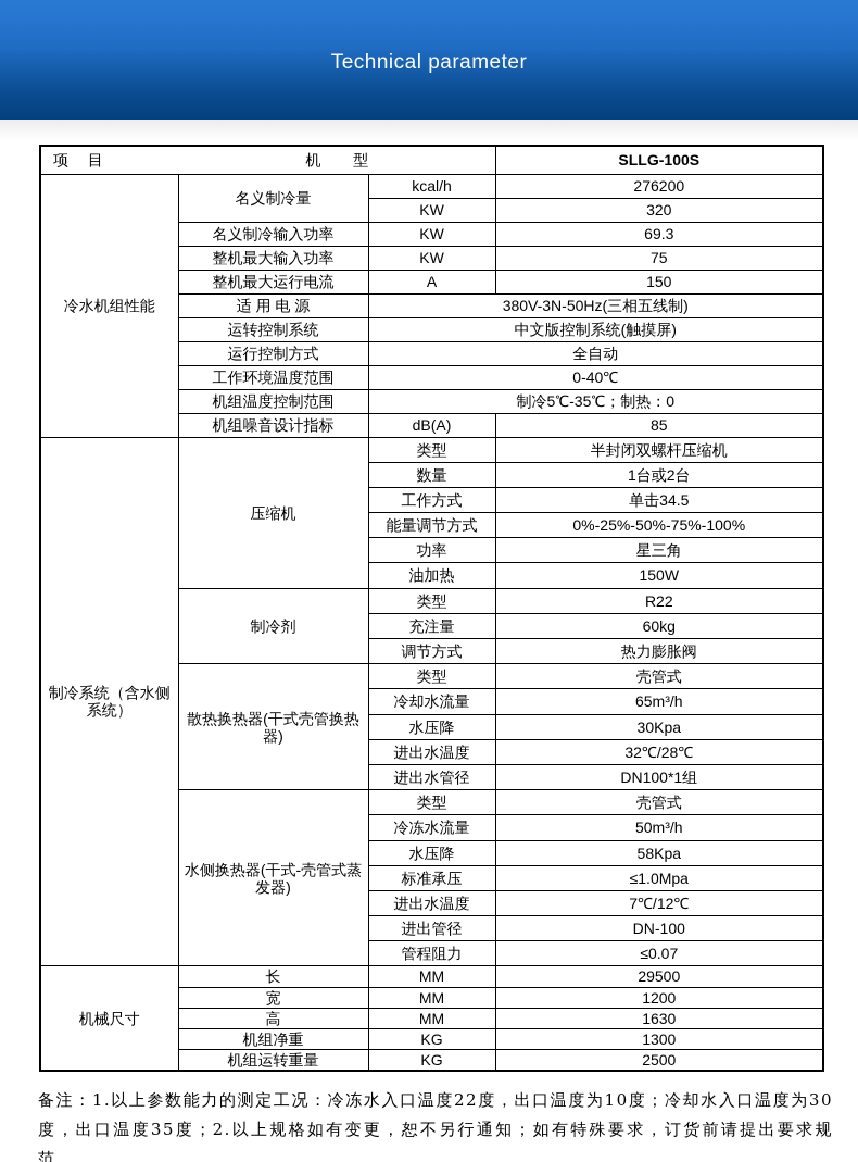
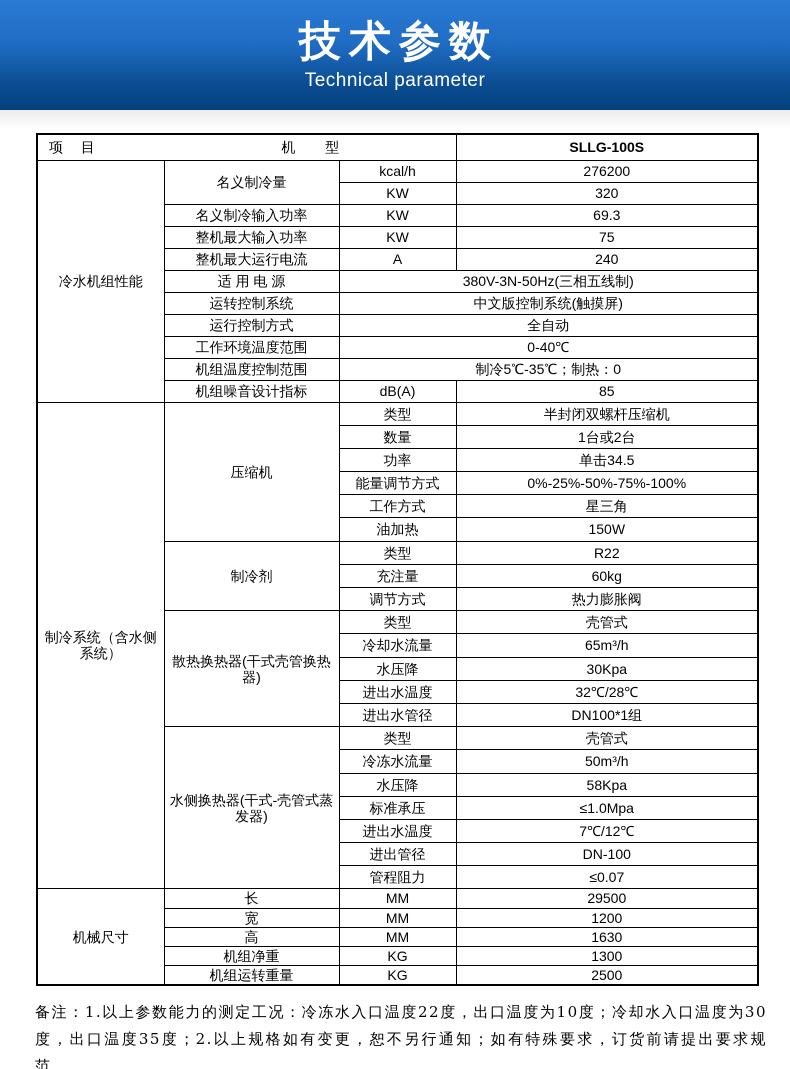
+ 技术参数
  Technical parameter
  项 目 机 型	SLLG-100S
  冷水机组性能	名义制冷量	kcal/h	276200
  KW	320
  名义制冷输入功率	KW	69.3
  整机最大输入功率	KW	75
- 整机最大运行电流	A	150
+ 整机最大运行电流	A	240
  适 用 电 源	380V-3N-50Hz(三相五线制)
  运转控制系统	中文版控制系统(触摸屏)
  运行控制方式	全自动
  工作环境温度范围	0-40℃
  机组温度控制范围	制冷5℃-35℃；制热：0
  机组噪音设计指标	dB(A)	85
  制冷系统（含水侧系统）	压缩机	类型	半封闭双螺杆压缩机
  数量	1台或2台
- 工作方式	单击34.5
+ 功率	单击34.5
  能量调节方式	0%-25%-50%-75%-100%
- 功率	星三角
+ 工作方式	星三角
  油加热	150W
  制冷剂	类型	R22
  充注量	60kg
  调节方式	热力膨胀阀
  散热换热器(干式壳管换热器)	类型	壳管式
  冷却水流量	65m³/h
  水压降	30Kpa
  进出水温度	32℃/28℃
  进出水管径	DN100*1组
  水侧换热器(干式-壳管式蒸发器)	类型	壳管式
  冷冻水流量	50m³/h
  水压降	58Kpa
  标准承压	≤1.0Mpa
  进出水温度	7℃/12℃
  进出管径	DN-100
  管程阻力	≤0.07
  机械尺寸	长	MM	29500
  宽	MM	1200
  高	MM	1630
  机组净重	KG	1300
  机组运转重量	KG	2500
  备注：1.以上参数能力的测定工况：冷冻水入口温度22度，出口温度为10度；冷却水入口温度为30度，出口温度35度；2.以上规格如有变更，恕不另行通知；如有特殊要求，订货前请提出要求规范。
